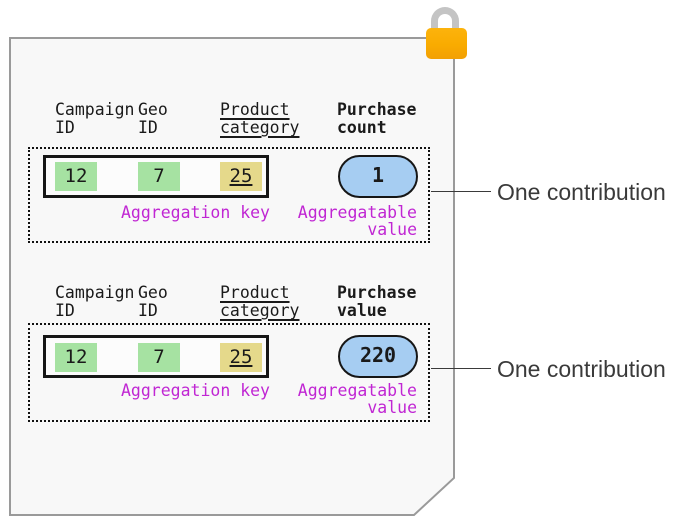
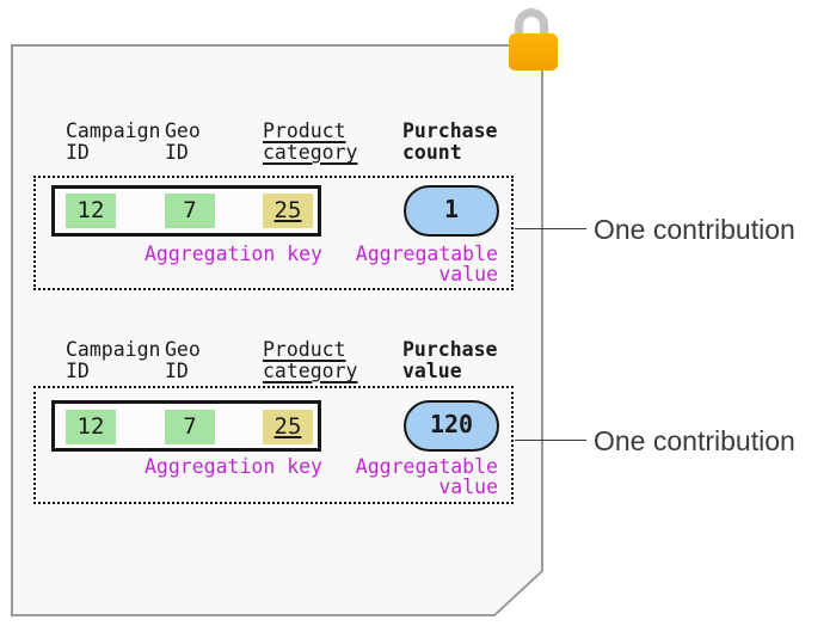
  Campaign
  ID
  Geo
  ID
  Product
  category
  Purchase
  count
  12
  7
  25
  1
  Aggregation key
  Aggregatable
  value
  One contribution
  Campaign
  ID
  Geo
  ID
  Product
  category
  Purchase
  value
  12
  7
  25
- 220
+ 120
  Aggregation key
  Aggregatable
  value
  One contribution
